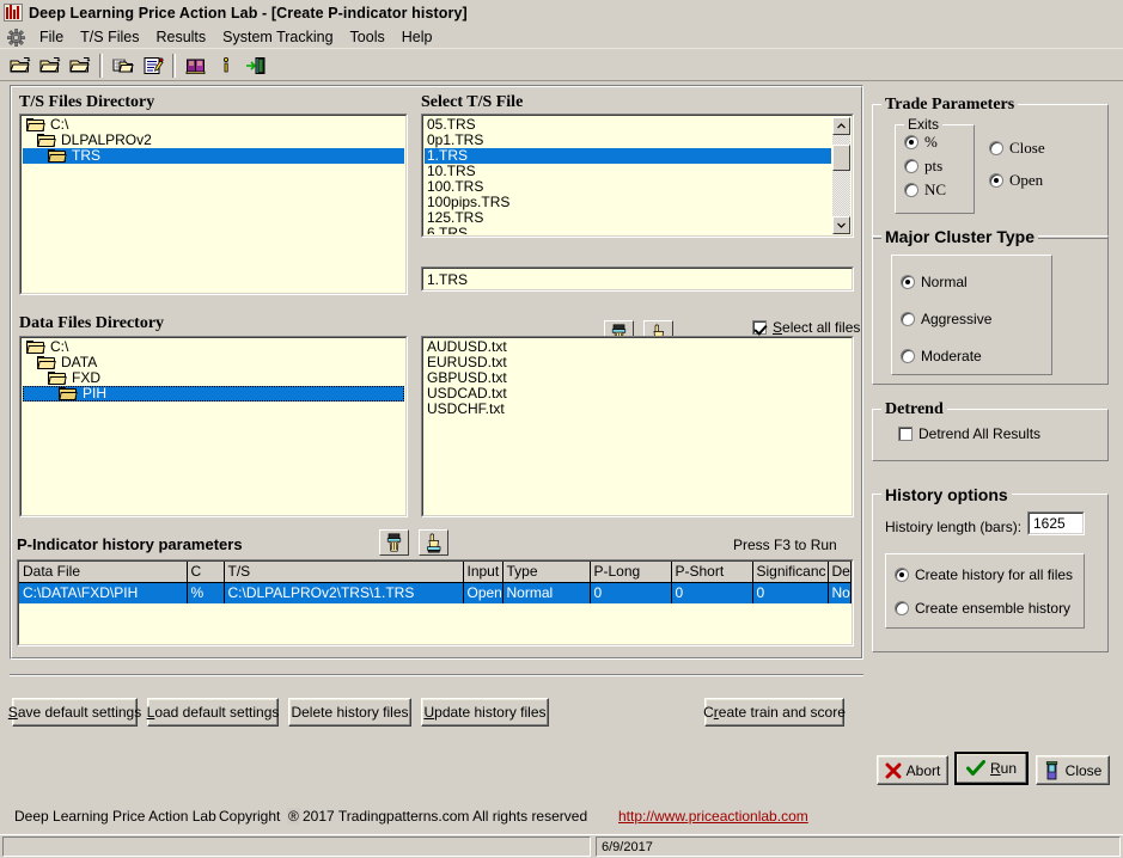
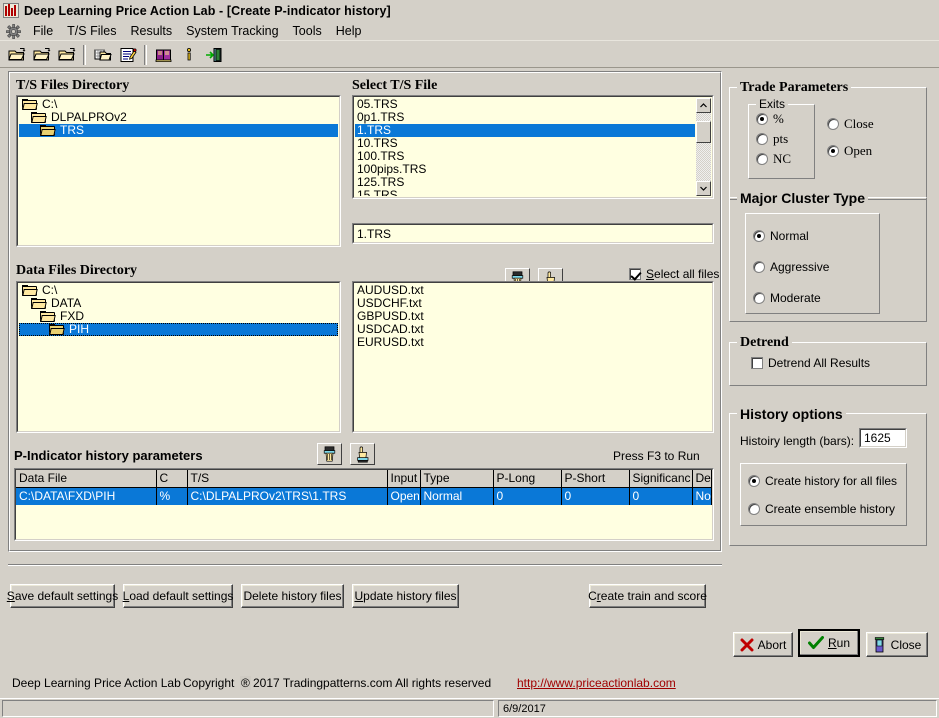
  Deep Learning Price Action Lab - [Create P-indicator history]
  File
  T/S Files
  Results
  System Tracking
  Tools
  Help
  T/S Files Directory
  C:\
  DLPALPROv2
  TRS
  Select T/S File
  05.TRS
  0p1.TRS
  1.TRS
  10.TRS
  100.TRS
  100pips.TRS
  125.TRS
- 6.TRS
+ 15.TRS
  1.TRS
  Data Files Directory
  C:\
  DATA
  FXD
  PIH
  Select all files
  AUDUSD.txt
- EURUSD.txt
+ USDCHF.txt
  GBPUSD.txt
  USDCAD.txt
- USDCHF.txt
+ EURUSD.txt
  P-Indicator history parameters
  Press F3 to Run
  Data File	C	T/S	Input	Type	P-Long	P-Short	Significanc	De
  C:\DATA\FXD\PIH	%	C:\DLPALPROv2\TRS\1.TRS	Open	Normal	0	0	0	No
  Trade Parameters
  Exits
  %
  pts
  NC
  Close
  Open
  Major Cluster Type
  Normal
  Aggressive
  Moderate
  Detrend
  Detrend All Results
  History options
  Histoiry length (bars):
  1625
  Create history for all files
  Create ensemble history
  Save default settings
  Load default settings
  Delete history files
  Update history files
  Create train and score
  Abort
  Run
  Close
  Deep Learning Price Action Lab
  Copyright
  ®
  2017 Tradingpatterns.com All rights reserved
  http://www.priceactionlab.com
  6/9/2017
